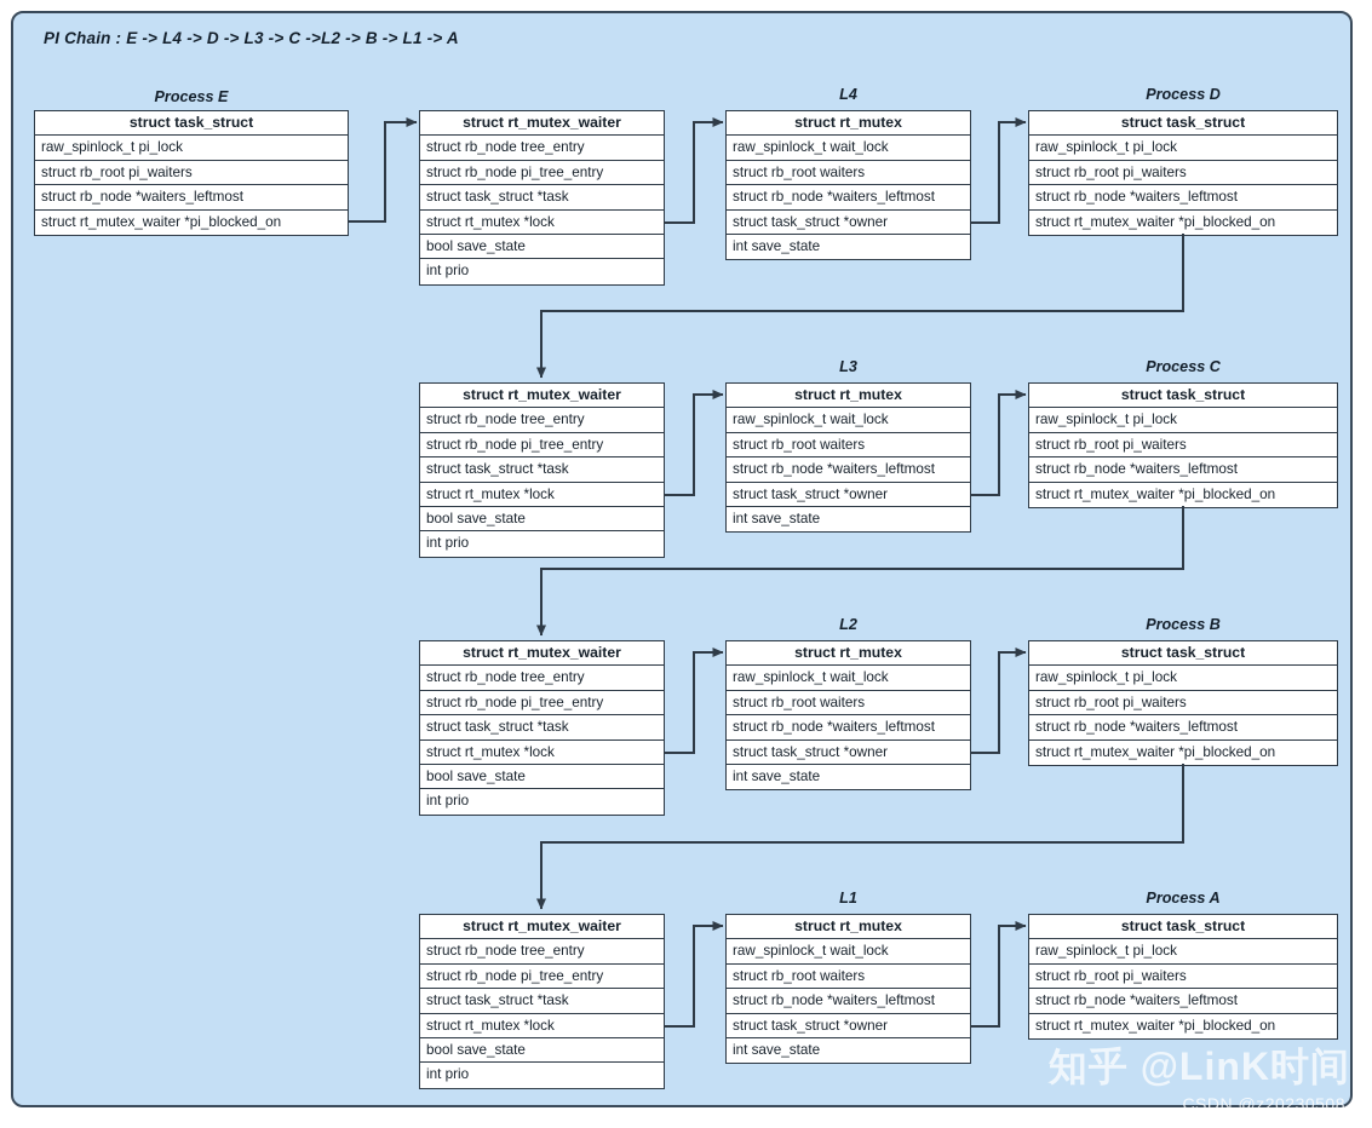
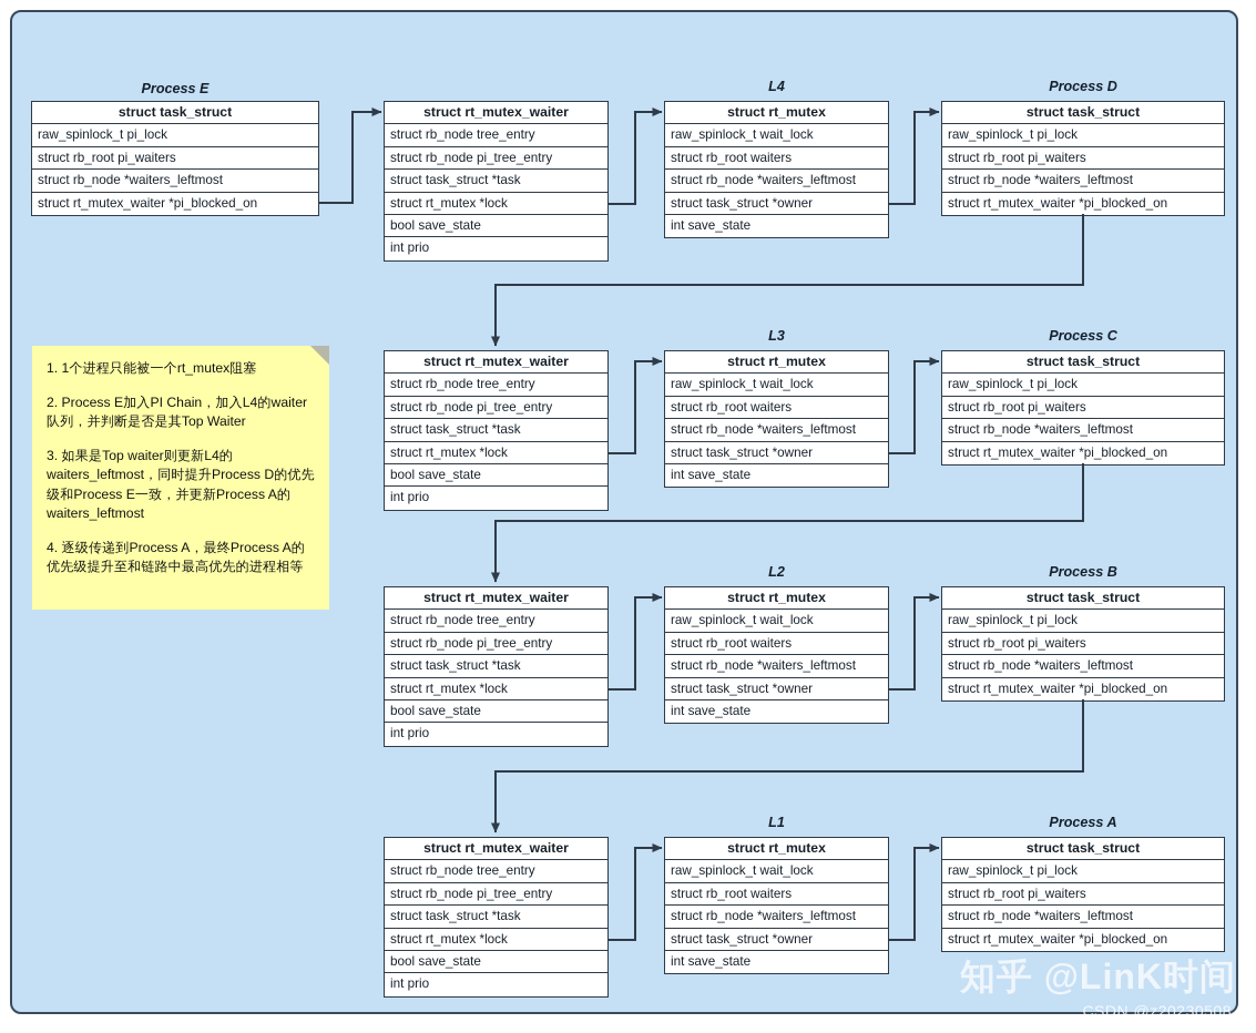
- PI Chain : E -> L4 -> D -> L3 -> C ->L2 -> B -> L1 -> A
  Process E
  struct task_struct
  raw_spinlock_t pi_lock
  struct rb_root pi_waiters
  struct rb_node *waiters_leftmost
  struct rt_mutex_waiter *pi_blocked_on
  struct rt_mutex_waiter
  struct rb_node tree_entry
  struct rb_node pi_tree_entry
  struct task_struct *task
  struct rt_mutex *lock
  bool save_state
  int prio
  L4
  struct rt_mutex
  raw_spinlock_t wait_lock
  struct rb_root waiters
  struct rb_node *waiters_leftmost
  struct task_struct *owner
  int save_state
  Process D
  struct task_struct
  raw_spinlock_t pi_lock
  struct rb_root pi_waiters
  struct rb_node *waiters_leftmost
  struct rt_mutex_waiter *pi_blocked_on
+ 1. 1个进程只能被一个rt_mutex阻塞
+ 2. Process E加入PI Chain，加入L4的waiter队列，并判断是否是其Top Waiter
+ 3. 如果是Top waiter则更新L4的waiters_leftmost，同时提升Process D的优先级和Process E一致，并更新Process A的waiters_leftmost
+ 4. 逐级传递到Process A，最终Process A的优先级提升至和链路中最高优先的进程相等
  struct rt_mutex_waiter
  struct rb_node tree_entry
  struct rb_node pi_tree_entry
  struct task_struct *task
  struct rt_mutex *lock
  bool save_state
  int prio
  L3
  struct rt_mutex
  raw_spinlock_t wait_lock
  struct rb_root waiters
  struct rb_node *waiters_leftmost
  struct task_struct *owner
  int save_state
  Process C
  struct task_struct
  raw_spinlock_t pi_lock
  struct rb_root pi_waiters
  struct rb_node *waiters_leftmost
  struct rt_mutex_waiter *pi_blocked_on
  struct rt_mutex_waiter
  struct rb_node tree_entry
  struct rb_node pi_tree_entry
  struct task_struct *task
  struct rt_mutex *lock
  bool save_state
  int prio
  L2
  struct rt_mutex
  raw_spinlock_t wait_lock
  struct rb_root waiters
  struct rb_node *waiters_leftmost
  struct task_struct *owner
  int save_state
  Process B
  struct task_struct
  raw_spinlock_t pi_lock
  struct rb_root pi_waiters
  struct rb_node *waiters_leftmost
  struct rt_mutex_waiter *pi_blocked_on
  struct rt_mutex_waiter
  struct rb_node tree_entry
  struct rb_node pi_tree_entry
  struct task_struct *task
  struct rt_mutex *lock
  bool save_state
  int prio
  L1
  struct rt_mutex
  raw_spinlock_t wait_lock
  struct rb_root waiters
  struct rb_node *waiters_leftmost
  struct task_struct *owner
  int save_state
  Process A
  struct task_struct
  raw_spinlock_t pi_lock
  struct rb_root pi_waiters
  struct rb_node *waiters_leftmost
  struct rt_mutex_waiter *pi_blocked_on
  知乎 @LinK时间
  CSDN @z20230508
